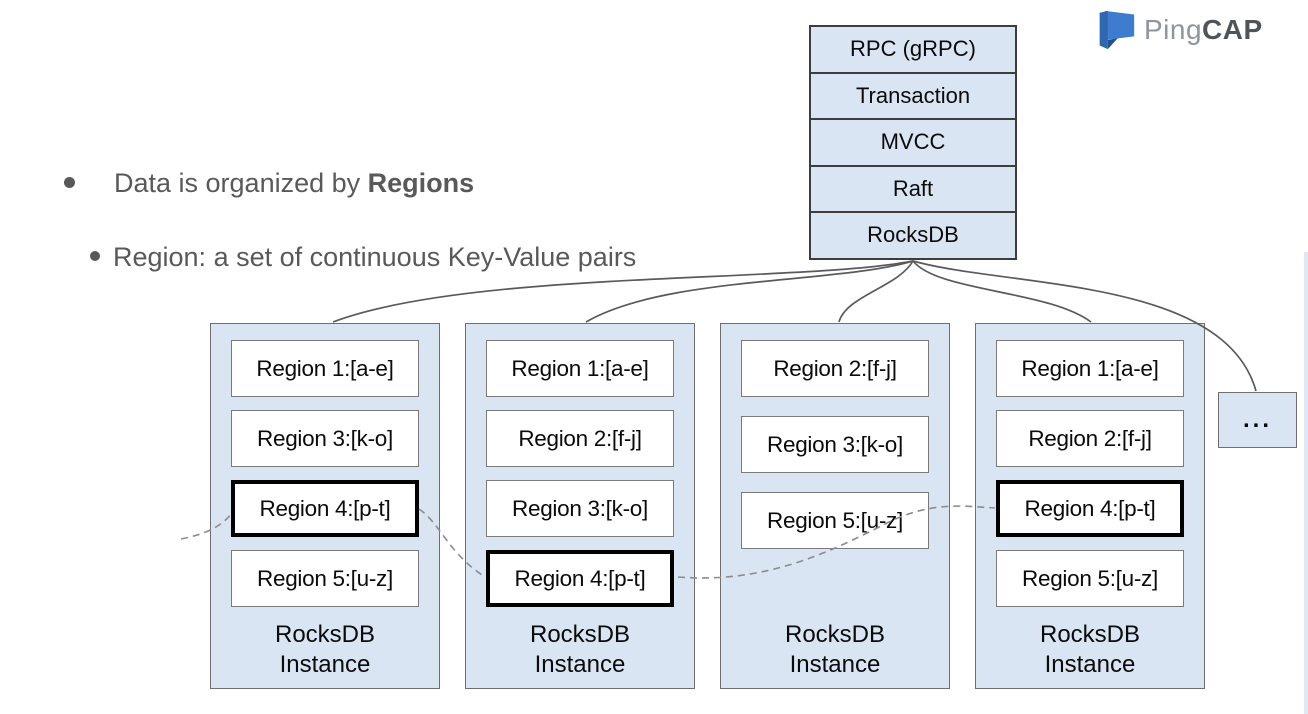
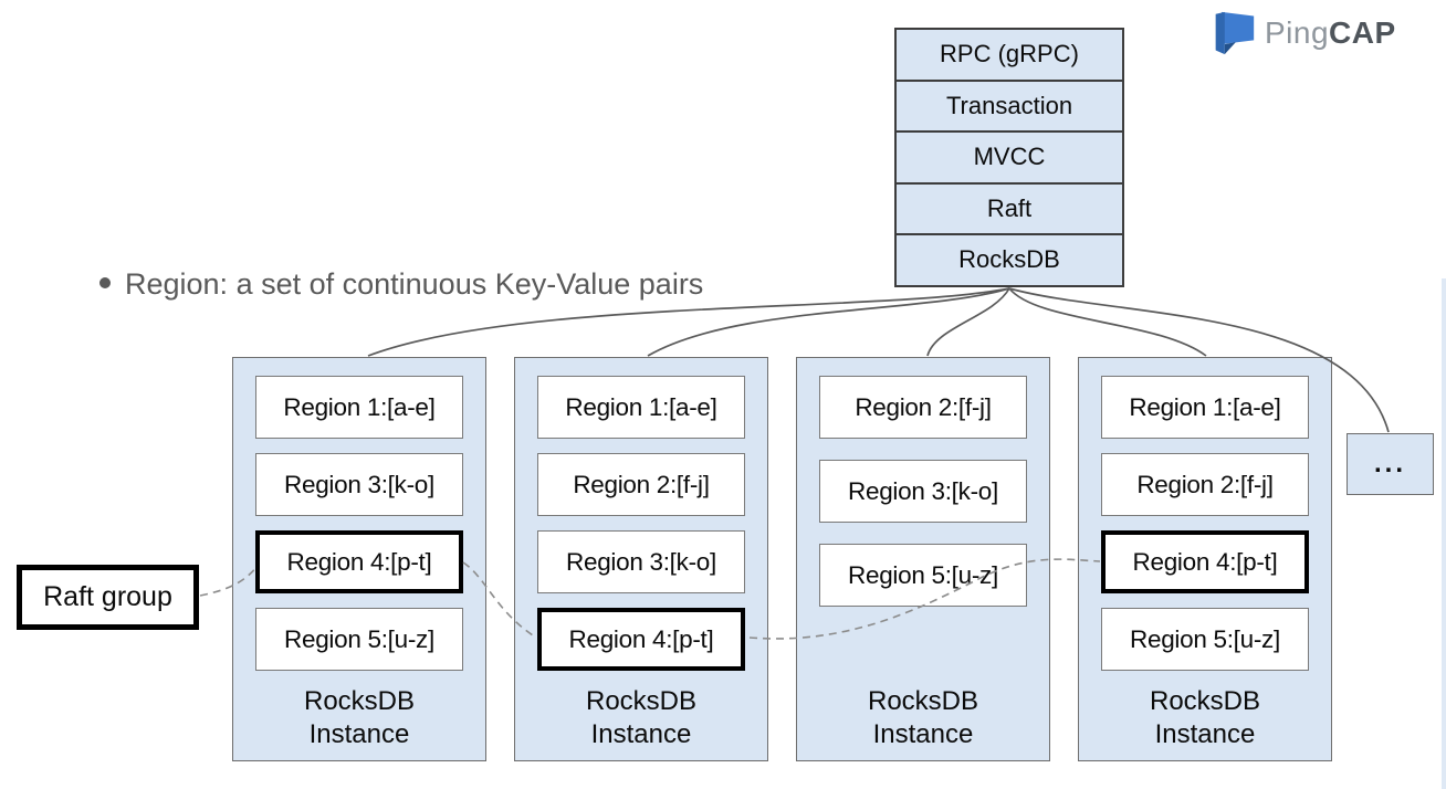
- Data is organized by Regions
  Region: a set of continuous Key-Value pairs
  Ping
  CAP
  RPC (gRPC)
  Transaction
  MVCC
  Raft
  RocksDB
  Region 1:[a-e]
  Region 3:[k-o]
  Region 4:[p-t]
  Region 5:[u-z]
  RocksDB
  Instance
  Region 1:[a-e]
  Region 2:[f-j]
  Region 3:[k-o]
  Region 4:[p-t]
  RocksDB
  Instance
  Region 2:[f-j]
  Region 3:[k-o]
  Region 5:[u-z]
  RocksDB
  Instance
  Region 1:[a-e]
  Region 2:[f-j]
  Region 4:[p-t]
  Region 5:[u-z]
  RocksDB
  Instance
+ Raft group
  ...
